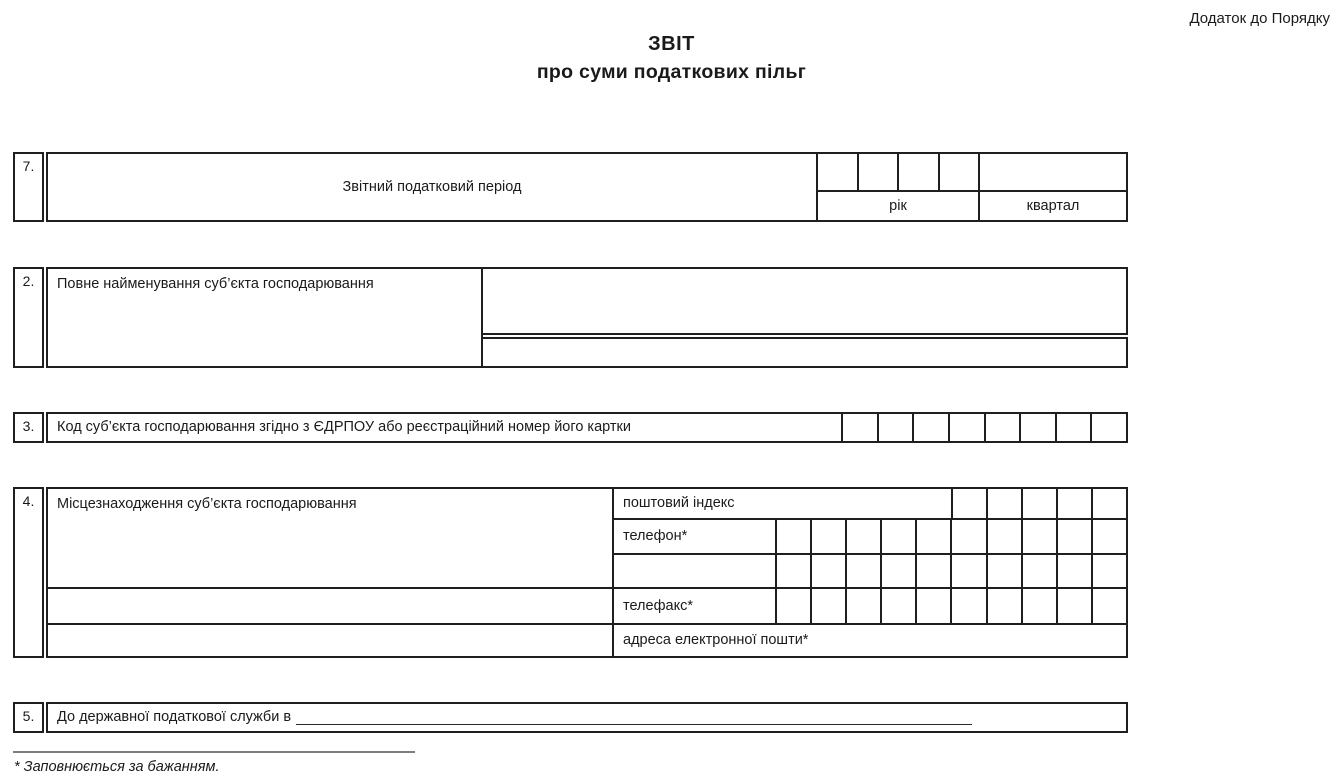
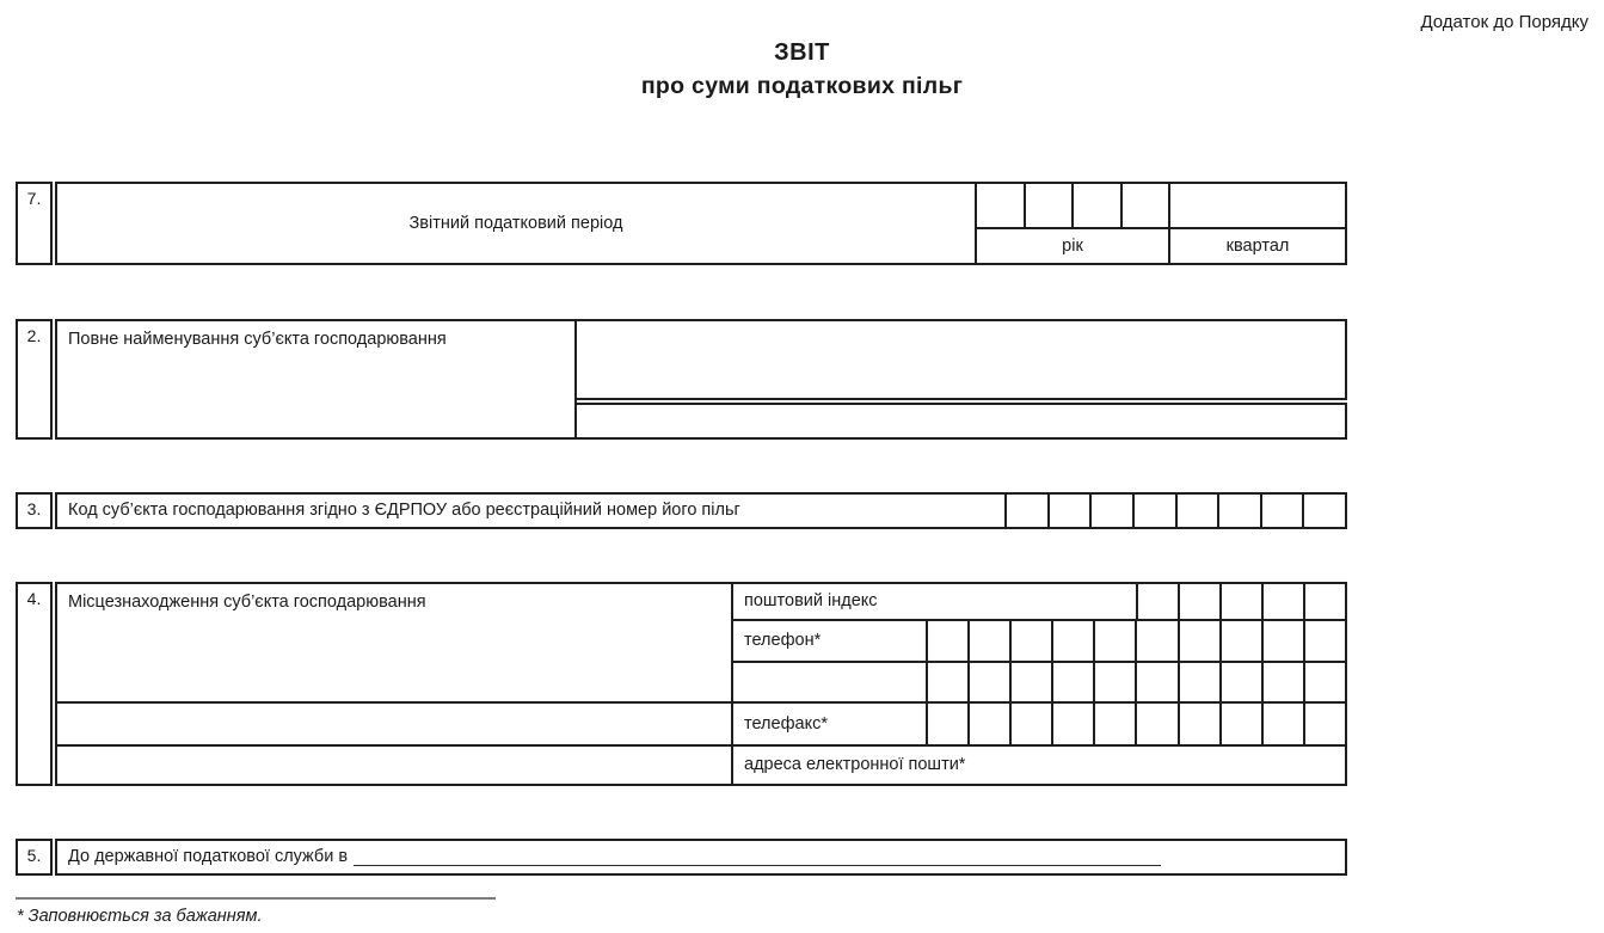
  Додаток до Порядку
  ЗВІТ
  про суми податкових пільг
  7.
  Звітний податковий період
  рік
  квартал
  2.
  Повне найменування суб’єкта господарювання
  3.
- Код суб’єкта господарювання згідно з ЄДРПОУ або реєстраційний номер його картки
+ Код суб’єкта господарювання згідно з ЄДРПОУ або реєстраційний номер його пільг
  4.
  Місцезнаходження суб’єкта господарювання
  поштовий індекс
  телефон*
  телефакс*
  адреса електронної пошти*
  5.
  До державної податкової служби в
  * Заповнюється за бажанням.
